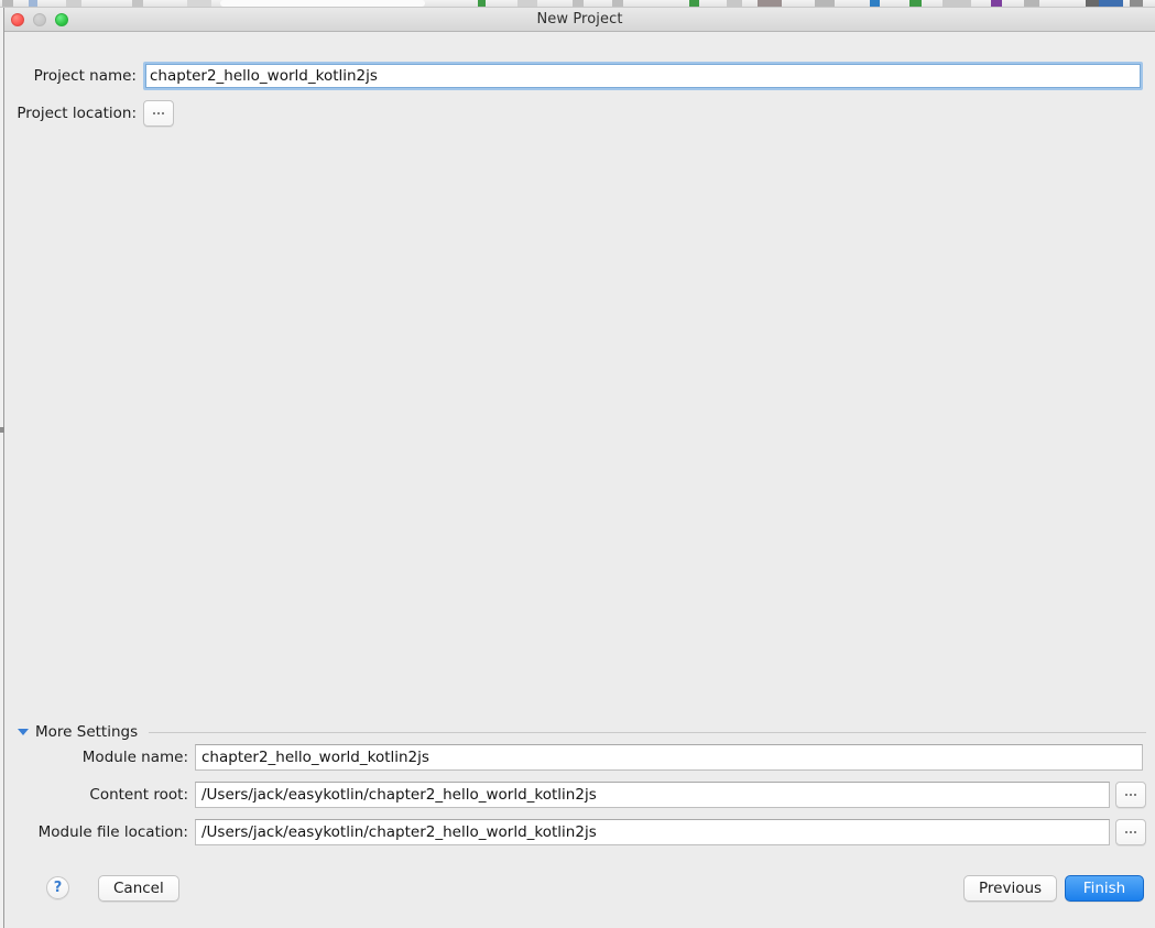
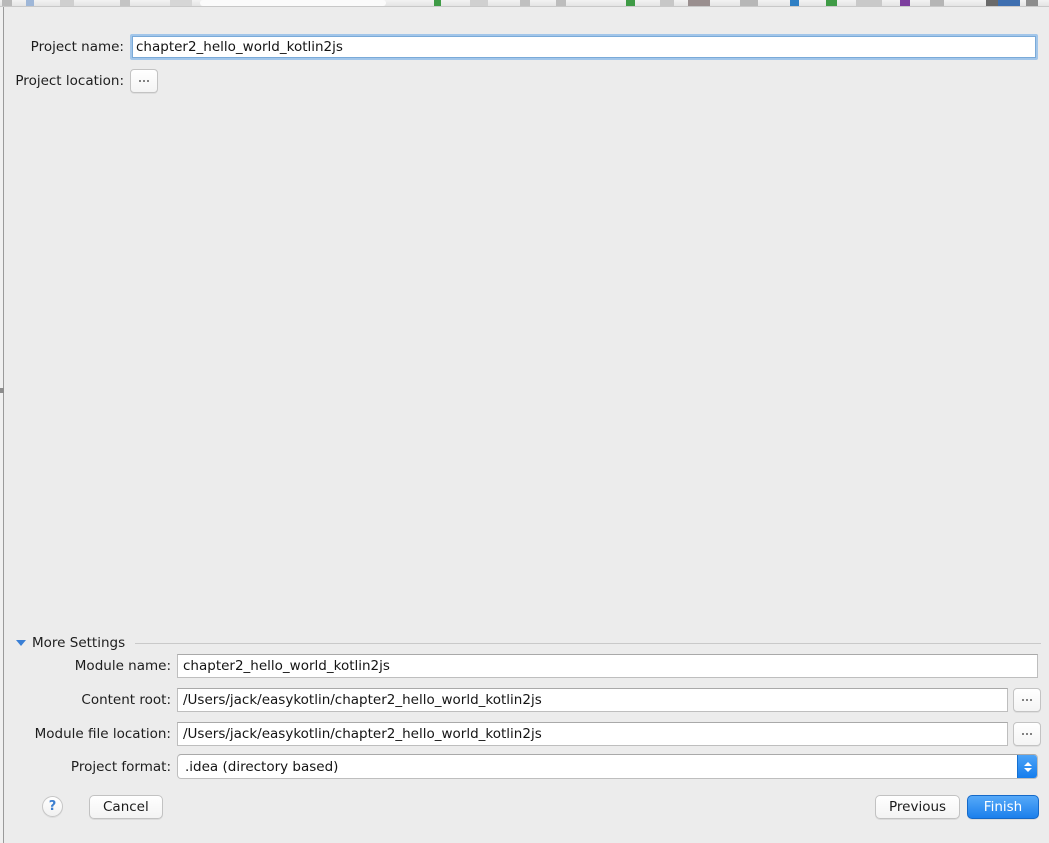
- New Project
  Project name:
  chapter2_hello_world_kotlin2js
  Project location:
  More Settings
  Module name:
  chapter2_hello_world_kotlin2js
  Content root:
  /Users/jack/easykotlin/chapter2_hello_world_kotlin2js
  Module file location:
  /Users/jack/easykotlin/chapter2_hello_world_kotlin2js
+ Project format:
+ .idea (directory based)
  ?
  Cancel
  Previous
  Finish
